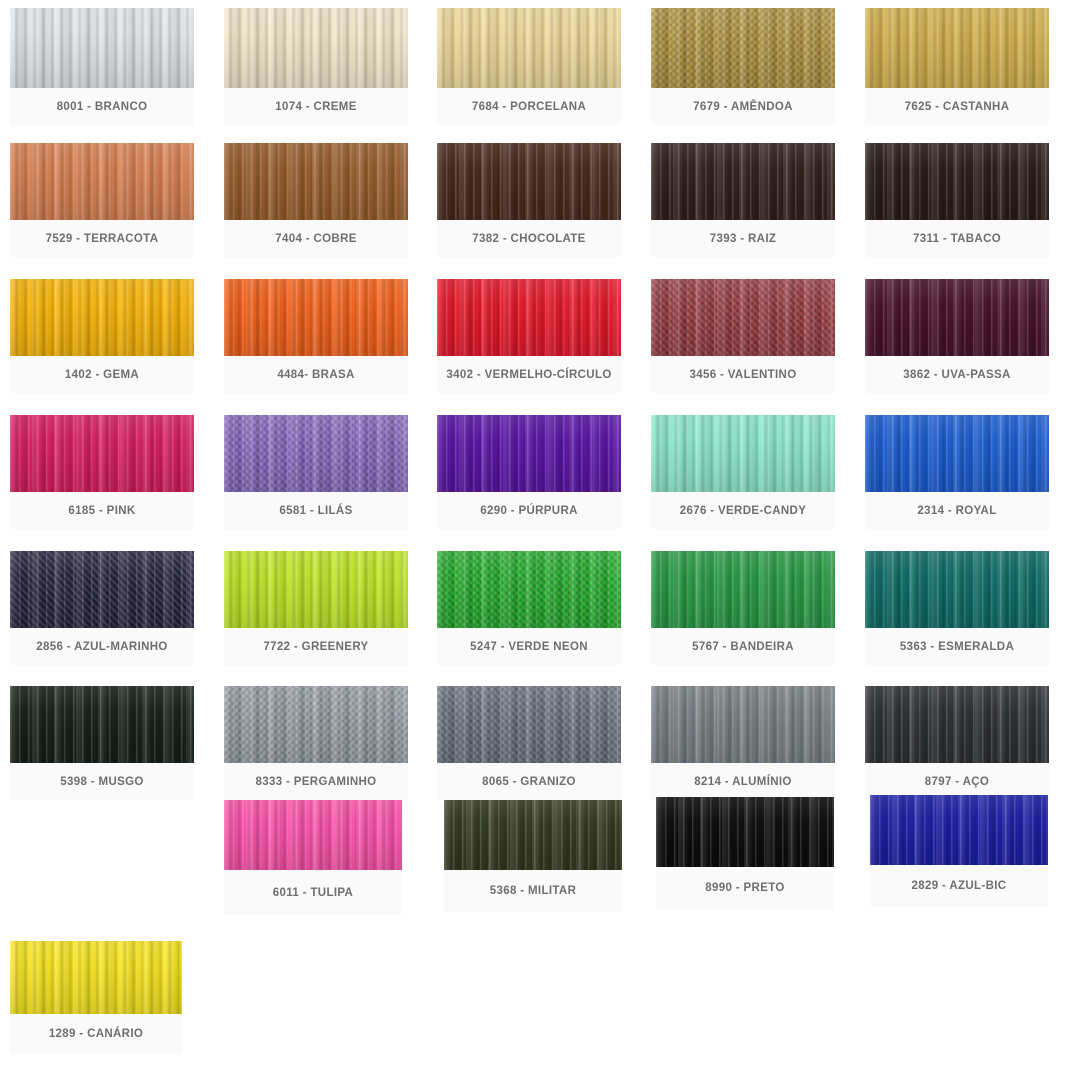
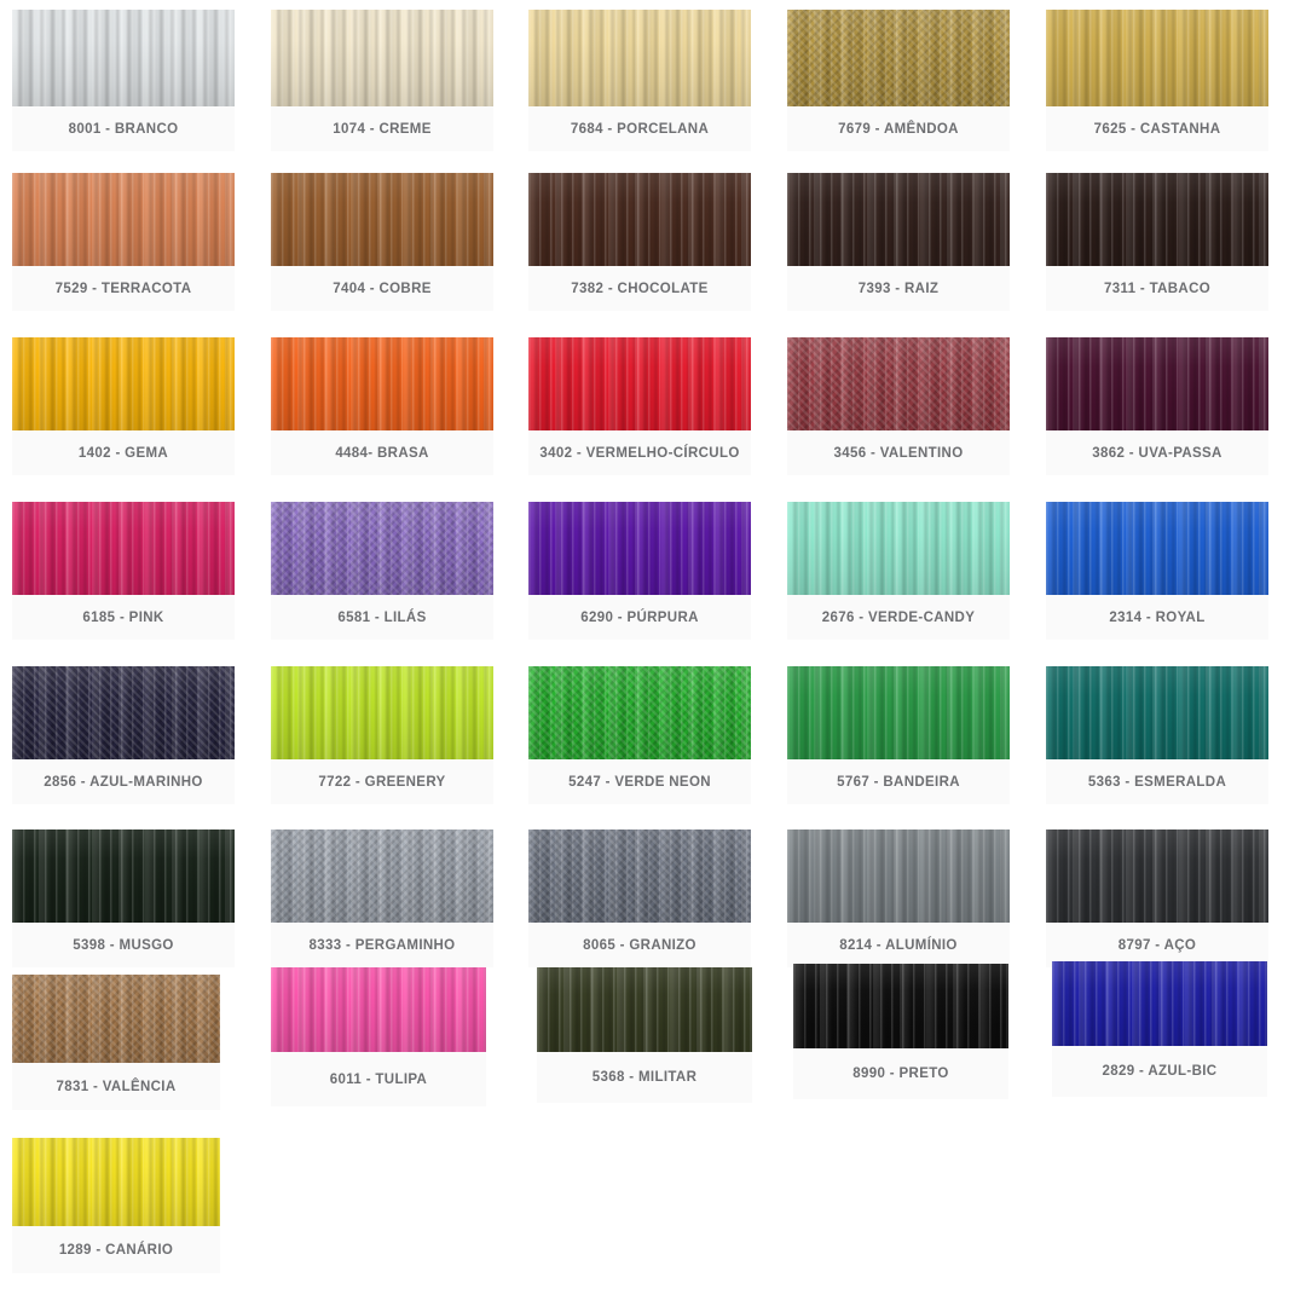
  8001 - BRANCO
  1074 - CREME
  7684 - PORCELANA
  7679 - AMÊNDOA
  7625 - CASTANHA
  7529 - TERRACOTA
  7404 - COBRE
  7382 - CHOCOLATE
  7393 - RAIZ
  7311 - TABACO
  1402 - GEMA
  4484- BRASA
  3402 - VERMELHO-CÍRCULO
  3456 - VALENTINO
  3862 - UVA-PASSA
  6185 - PINK
  6581 - LILÁS
  6290 - PÚRPURA
  2676 - VERDE-CANDY
  2314 - ROYAL
  2856 - AZUL-MARINHO
  7722 - GREENERY
  5247 - VERDE NEON
  5767 - BANDEIRA
  5363 - ESMERALDA
  5398 - MUSGO
  8333 - PERGAMINHO
  8065 - GRANIZO
  8214 - ALUMÍNIO
  8797 - AÇO
+ 7831 - VALÊNCIA
  6011 - TULIPA
  5368 - MILITAR
  8990 - PRETO
  2829 - AZUL-BIC
  1289 - CANÁRIO
